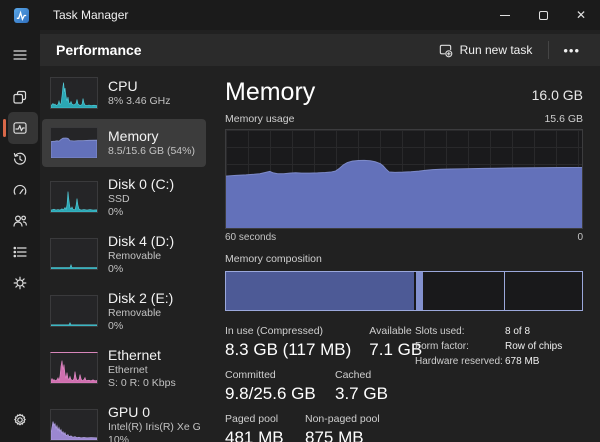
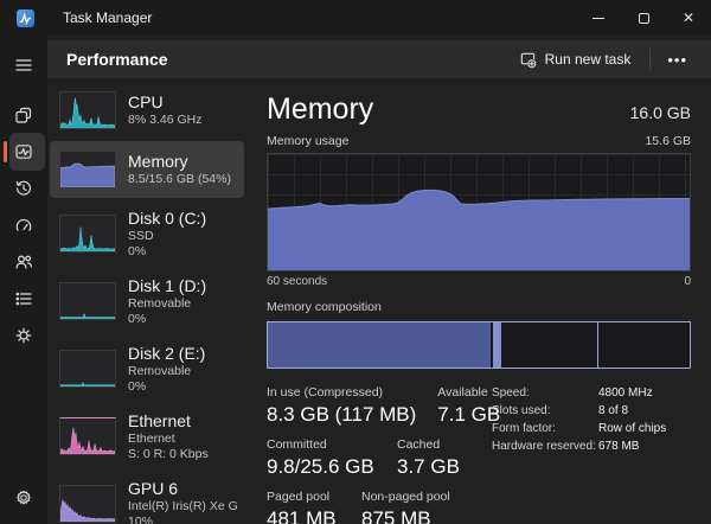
  Task Manager
  ✕
  Performance
  Run new task
  •••
  CPU
  8% 3.46 GHz
  Memory
  8.5/15.6 GB (54%)
  Disk 0 (C:)
  SSD
  0%
- Disk 4 (D:)
+ Disk 1 (D:)
  Removable
  0%
  Disk 2 (E:)
  Removable
  0%
  Ethernet
  Ethernet
  S: 0 R: 0 Kbps
- GPU 0
+ GPU 6
  Intel(R) Iris(R) Xe G
  10%
  Memory
  16.0 GB
  Memory usage
  15.6 GB
  60 seconds
  0
  Memory composition
  In use (Compressed)
  8.3 GB (117 MB)
  Available
  7.1 GB
  Committed
  9.8/25.6 GB
  Cached
  3.7 GB
  Paged pool
  481 MB
  Non-paged pool
  875 MB
+ Speed:
+ 4800 MHz
  Slots used:
  8 of 8
  Form factor:
  Row of chips
  Hardware reserved:
  678 MB
